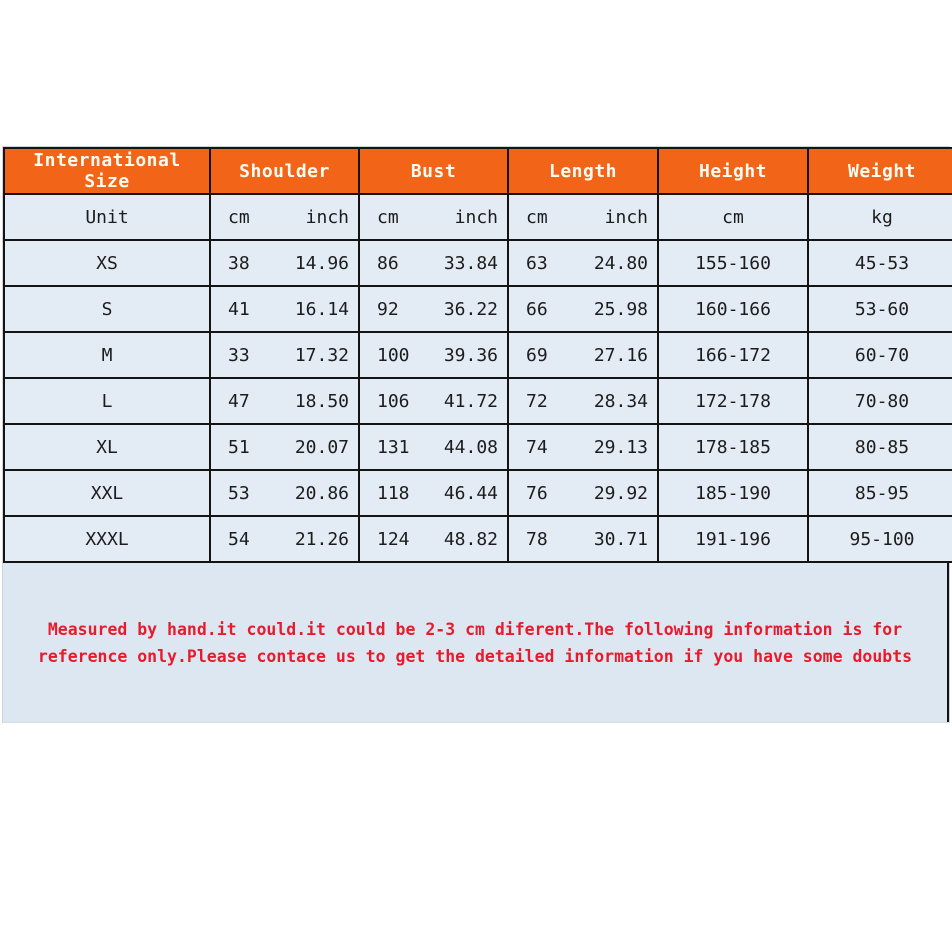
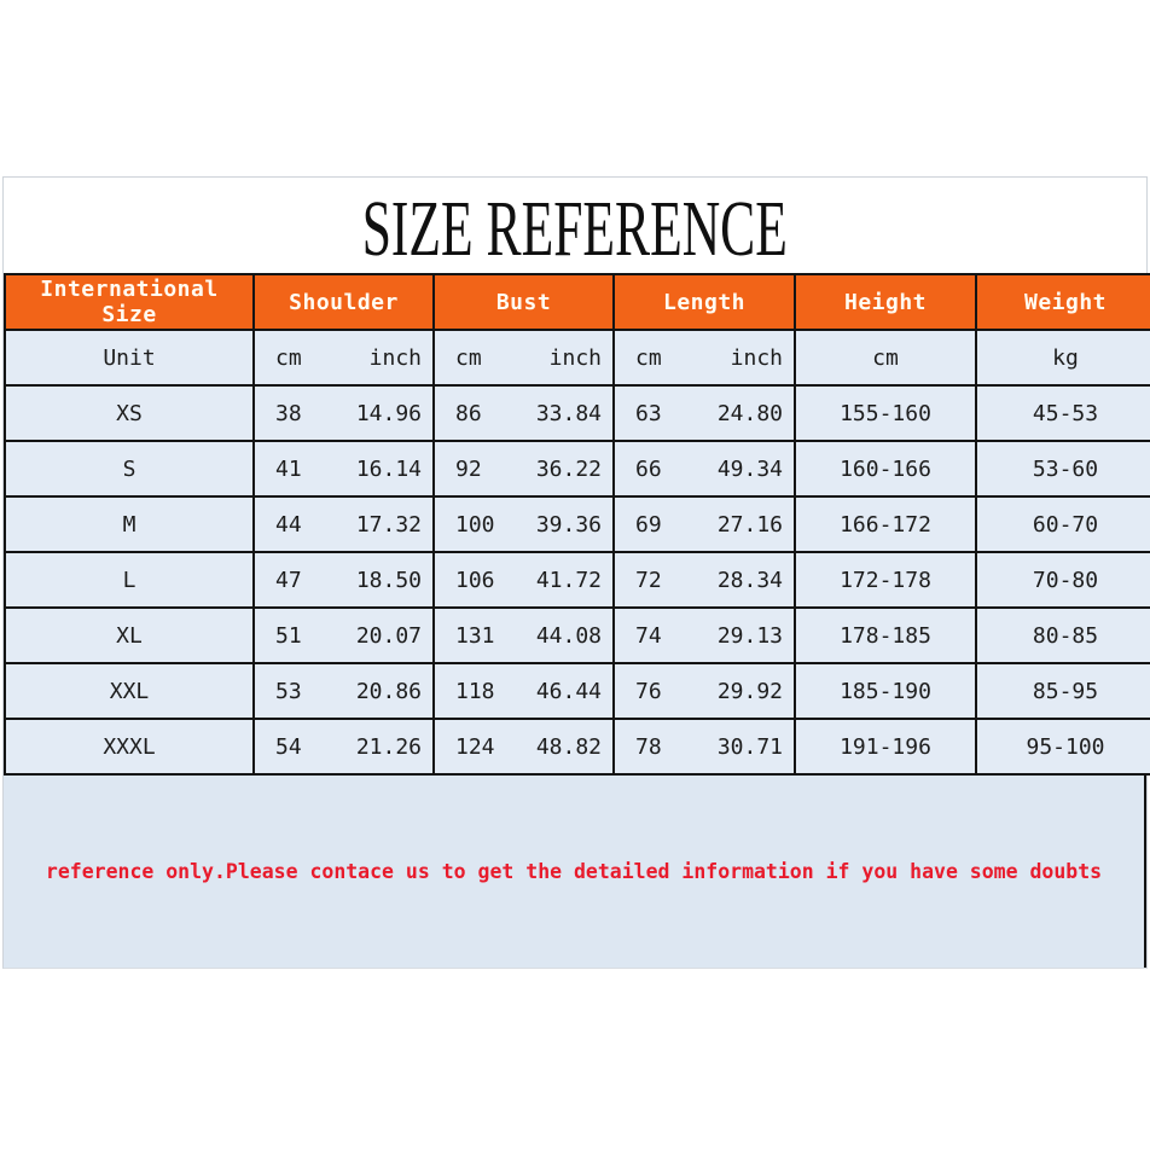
+ SIZE REFERENCE
  International Size	Shoulder	Bust	Length	Height	Weight
  Unit	cm inch	cm inch	cm inch	cm	kg
  XS	38 14.96	86 33.84	63 24.80	155-160	45-53
- S	41 16.14	92 36.22	66 25.98	160-166	53-60
+ S	41 16.14	92 36.22	66 49.34	160-166	53-60
- M	33 17.32	100 39.36	69 27.16	166-172	60-70
+ M	44 17.32	100 39.36	69 27.16	166-172	60-70
  L	47 18.50	106 41.72	72 28.34	172-178	70-80
  XL	51 20.07	131 44.08	74 29.13	178-185	80-85
  XXL	53 20.86	118 46.44	76 29.92	185-190	85-95
  XXXL	54 21.26	124 48.82	78 30.71	191-196	95-100
- Measured by hand.it could.it could be 2-3 cm diferent.The following information is for
  reference only.Please contace us to get the detailed information if you have some doubts
